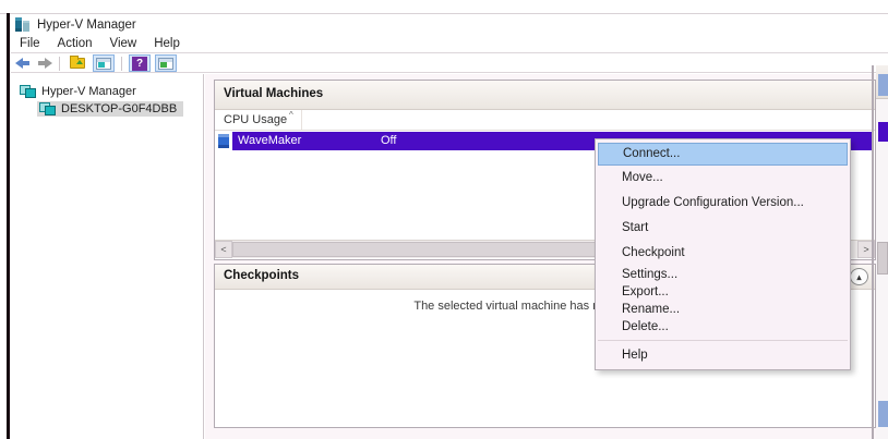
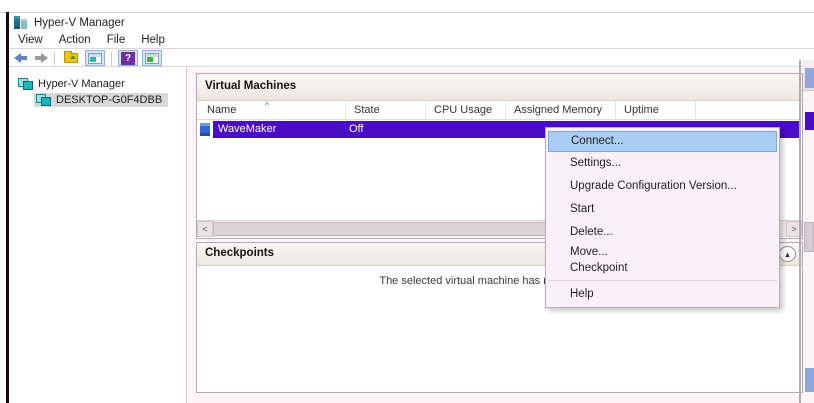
  Hyper-V Manager
- File
+ View
  Action
- View
+ File
  Help
  ?
  Hyper-V Manager
  DESKTOP-G0F4DBB
  Virtual Machines
  ^
+ Name
+ State
  CPU Usage
+ Assigned Memory
+ Uptime
  WaveMaker
  Off
  <
  >
  Checkpoints
  ▴
  Connect...
- Move...
+ Settings...
  Upgrade Configuration Version...
  Start
- Checkpoint
+ Delete...
- Settings...
+ Move...
- Export...
- Rename...
- Delete...
+ Checkpoint
  Help
